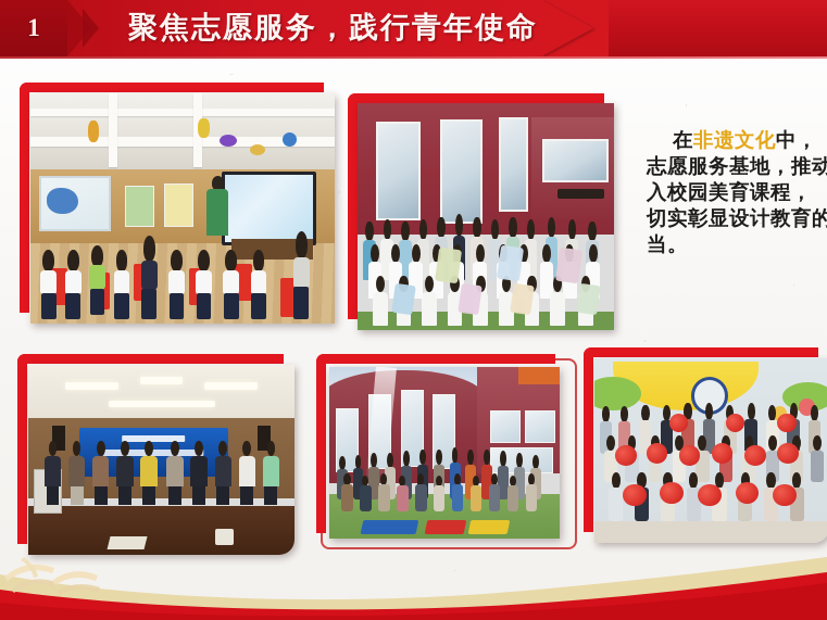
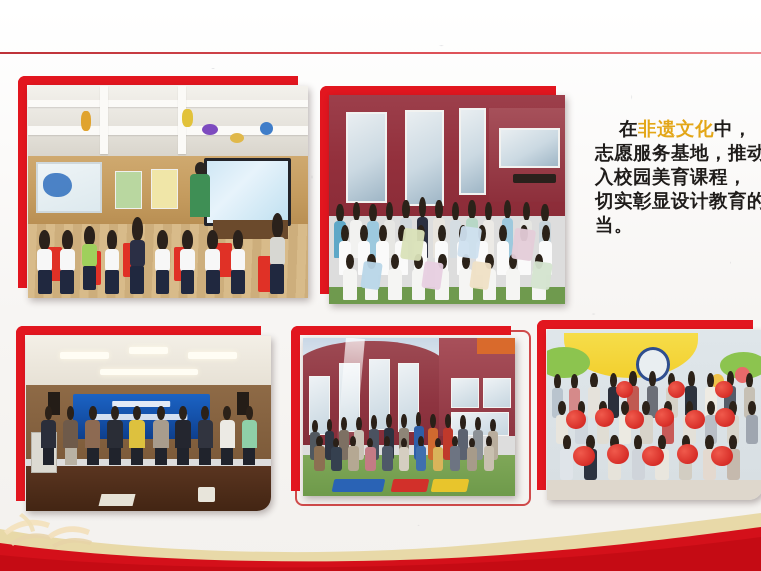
- 1
- 聚焦志愿服务，践行青年使命
  在非遗文化中，
  志愿服务基地，推动
  入校园美育课程，
  切实彰显设计教育的
  当。
